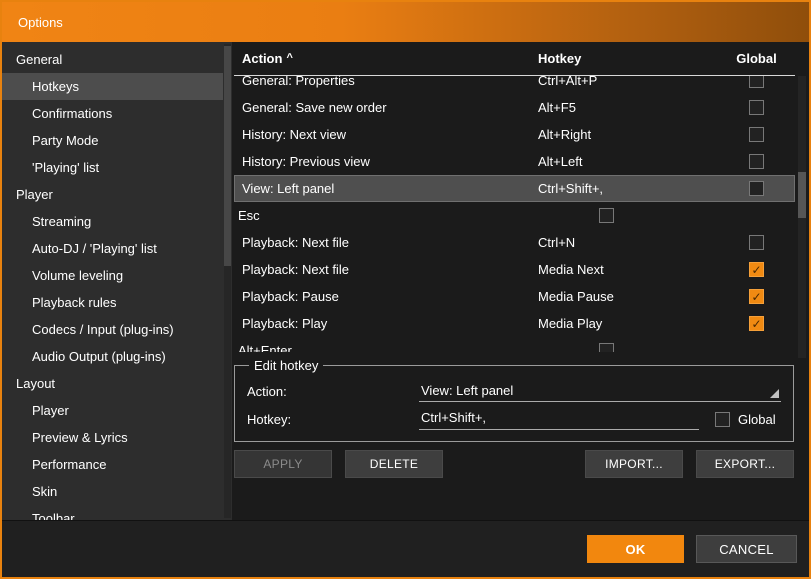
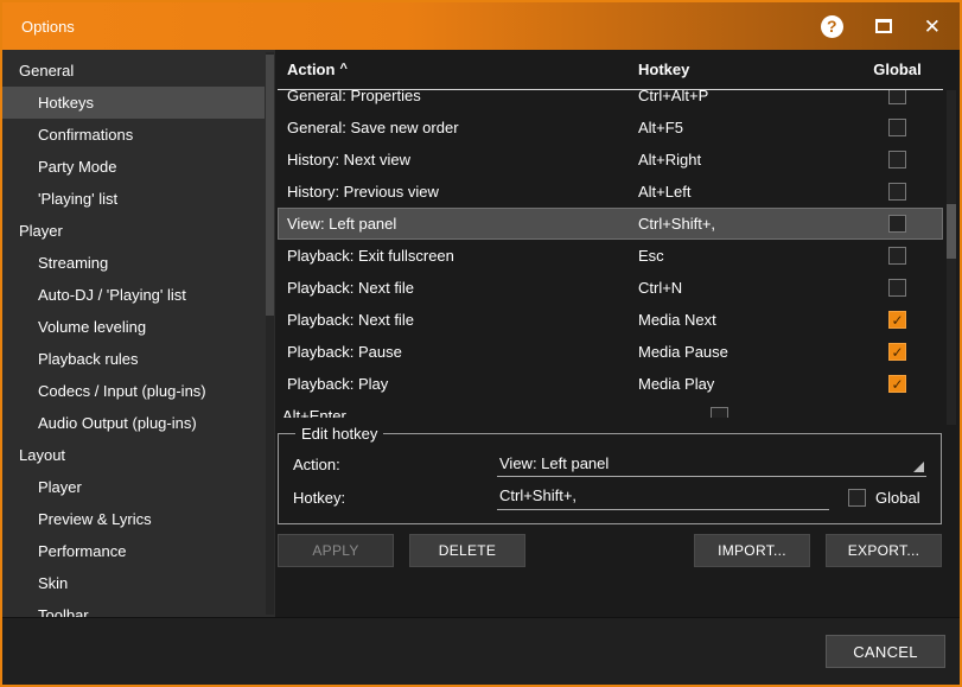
  Options
+ ?
+ ✕
  General
  Hotkeys
  Confirmations
  Party Mode
  'Playing' list
  Player
  Streaming
  Auto-DJ / 'Playing' list
  Volume leveling
  Playback rules
  Codecs / Input (plug-ins)
  Audio Output (plug-ins)
  Layout
  Player
  Preview & Lyrics
  Performance
  Skin
  Toolbar
  Action
  ^
  Hotkey
  Global
  General: Properties
  Ctrl+Alt+P
  General: Save new order
  Alt+F5
  History: Next view
  Alt+Right
  History: Previous view
  Alt+Left
  View: Left panel
  Ctrl+Shift+,
+ Playback: Exit fullscreen
  Esc
  Playback: Next file
  Ctrl+N
  Playback: Next file
  Media Next
  ✓
  Playback: Pause
  Media Pause
  ✓
  Playback: Play
  Media Play
  ✓
  Alt+Enter
  Edit hotkey
  Action:
  View: Left panel
  Hotkey:
  Ctrl+Shift+,
  Global
  APPLY
  DELETE
  IMPORT...
  EXPORT...
- OK
  CANCEL
